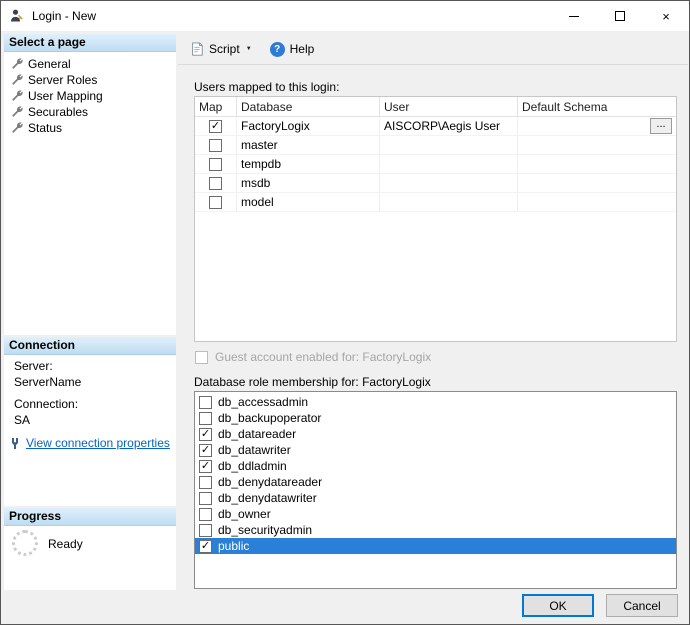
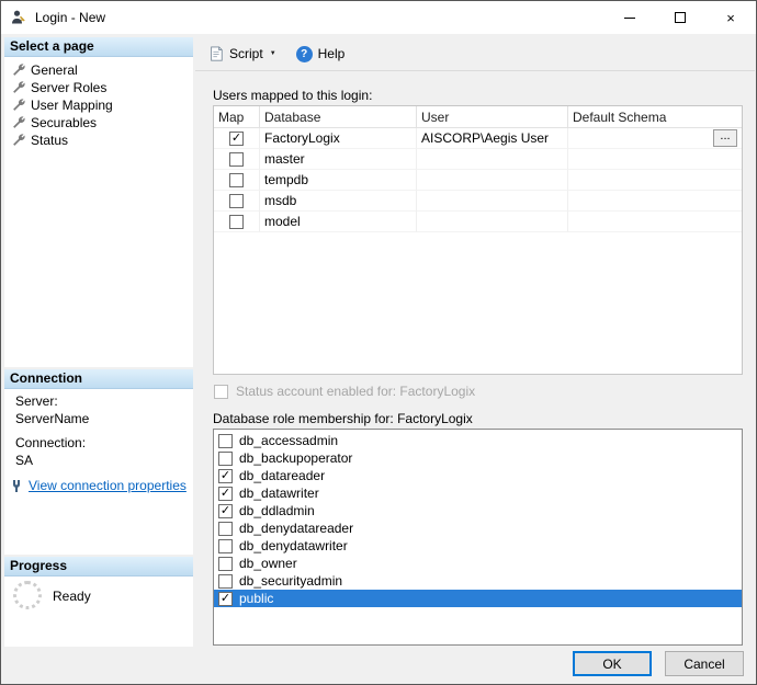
  Login - New
  ×
  Select a page
  General
  Server Roles
  User Mapping
  Securables
  Status
  Connection
  Server:
  ServerName
  Connection:
  SA
  View connection properties
  Progress
  Ready
  Script
  ?
  Help
  Users mapped to this login:
  Map
  Database
  User
  Default Schema
  ✓
  FactoryLogix
  AISCORP\Aegis User
  ...
  master
  tempdb
  msdb
  model
- Guest account enabled for: FactoryLogix
+ Status account enabled for: FactoryLogix
  Database role membership for: FactoryLogix
  db_accessadmin
  db_backupoperator
  ✓
  db_datareader
  ✓
  db_datawriter
  ✓
  db_ddladmin
  db_denydatareader
  db_denydatawriter
  db_owner
  db_securityadmin
  ✓
  public
  OK
  Cancel
